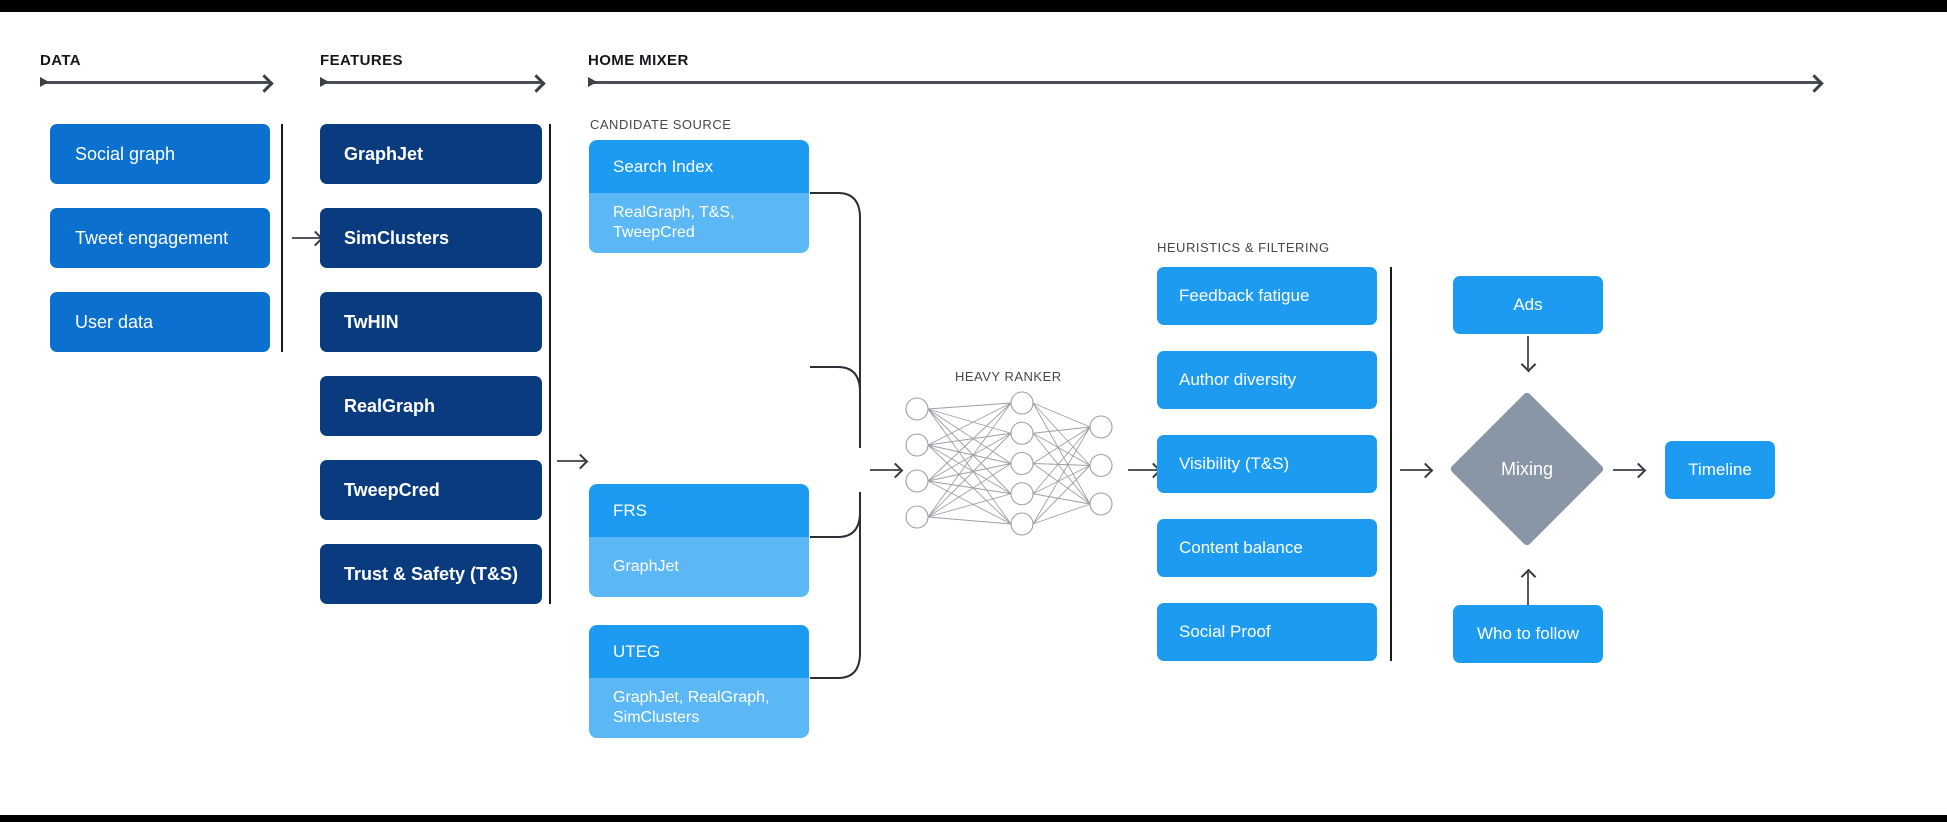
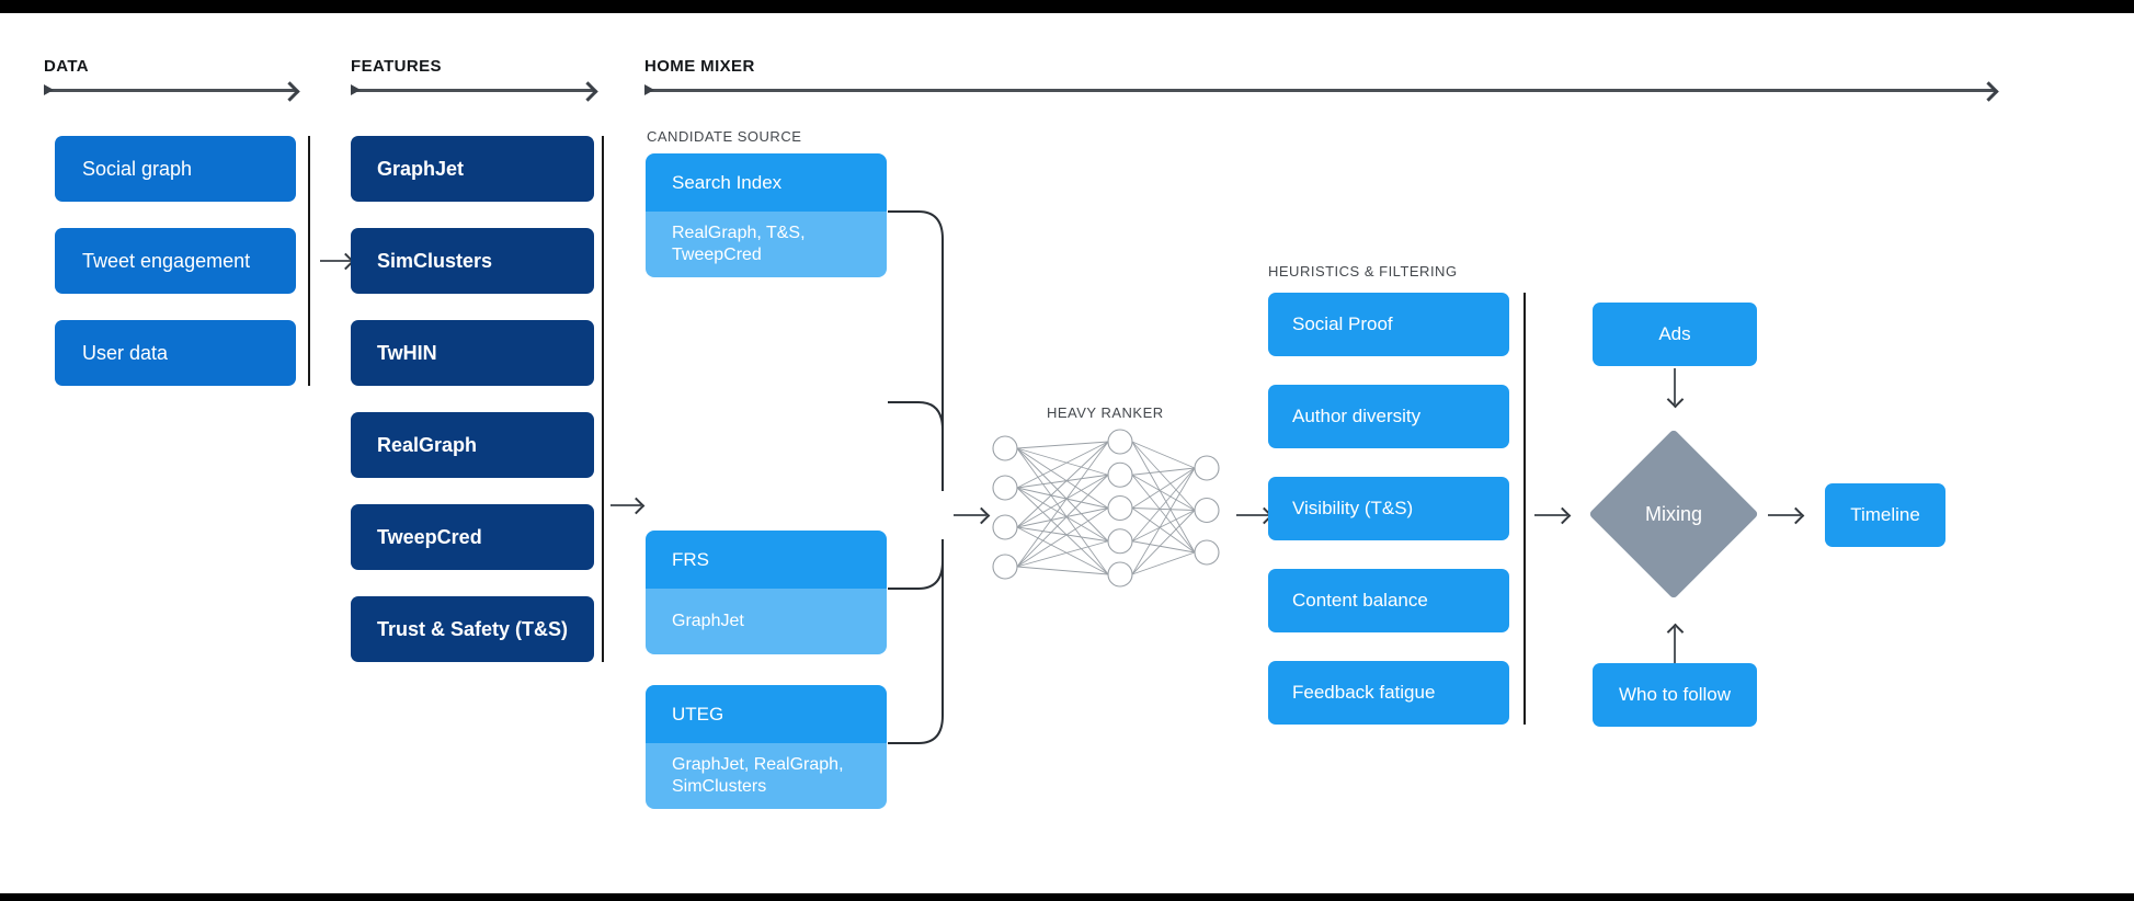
  DATA
  FEATURES
  HOME MIXER
  CANDIDATE SOURCE
  HEURISTICS & FILTERING
  HEAVY RANKER
  Social graph
  Tweet engagement
  User data
  GraphJet
  SimClusters
  TwHIN
  RealGraph
  TweepCred
  Trust & Safety (T&S)
  Search Index
  RealGraph, T&S,
  TweepCred
  FRS
  GraphJet
  UTEG
  GraphJet, RealGraph,
  SimClusters
- Feedback fatigue
+ Social Proof
  Author diversity
  Visibility (T&S)
  Content balance
- Social Proof
+ Feedback fatigue
  Ads
  Mixing
  Who to follow
  Timeline
